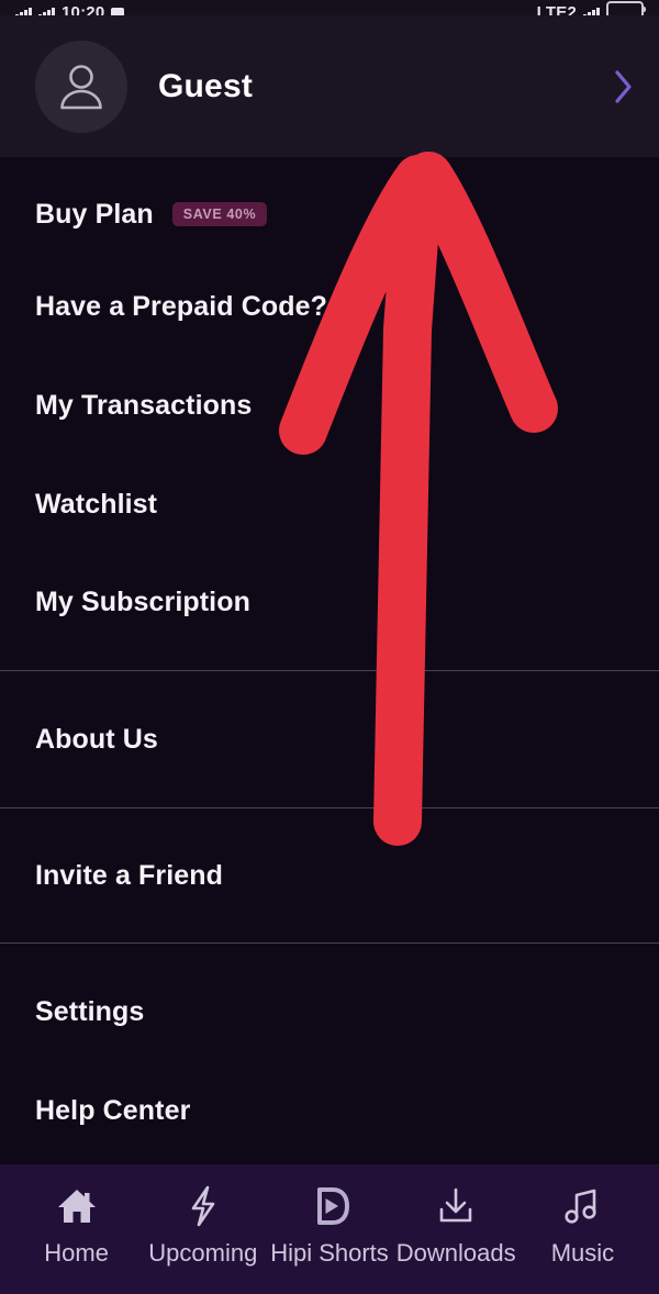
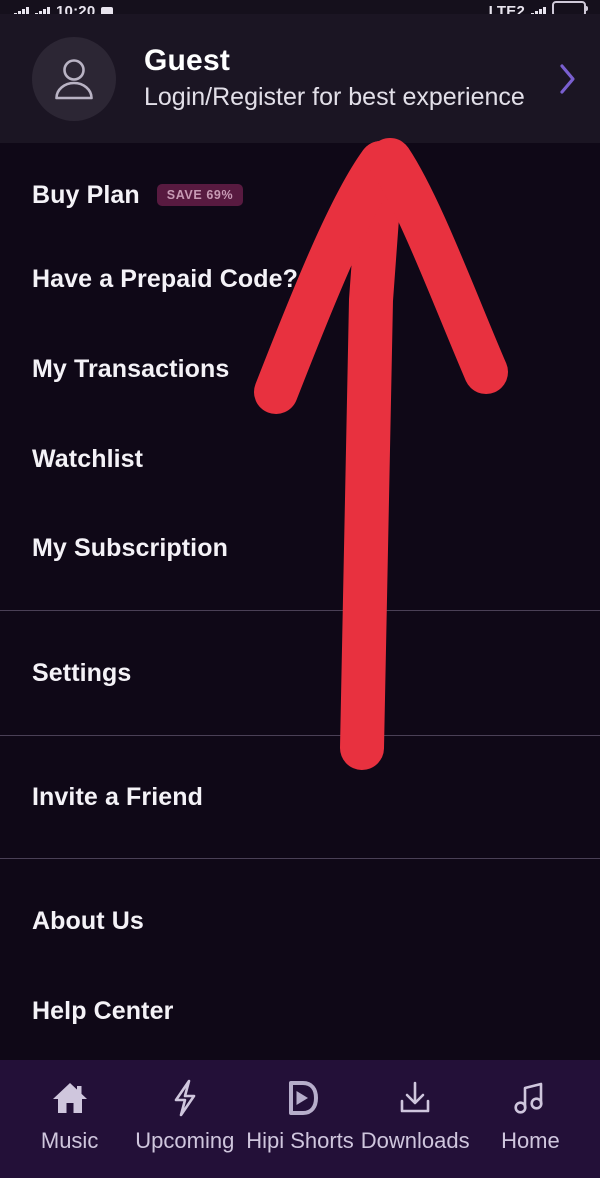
  10:20
  LTE2
  Guest
+ Login/Register for best experience
  Buy Plan
- SAVE 40%
+ SAVE 69%
  Have a Prepaid Code?
  My Transactions
  Watchlist
  My Subscription
- About Us
+ Settings
  Invite a Friend
- Settings
+ About Us
  Help Center
- Home
+ Music
  Upcoming
  Hipi Shorts
  Downloads
- Music
+ Home
